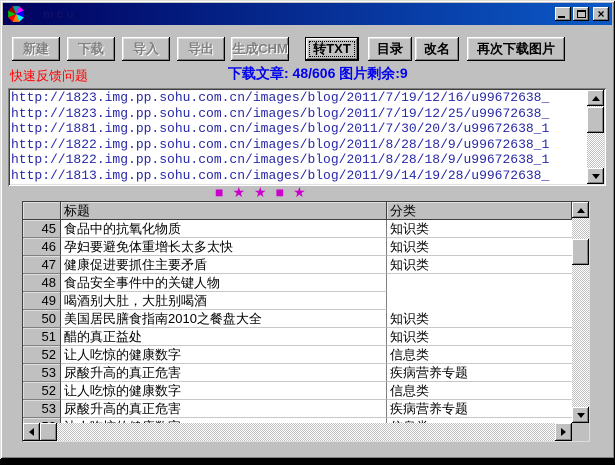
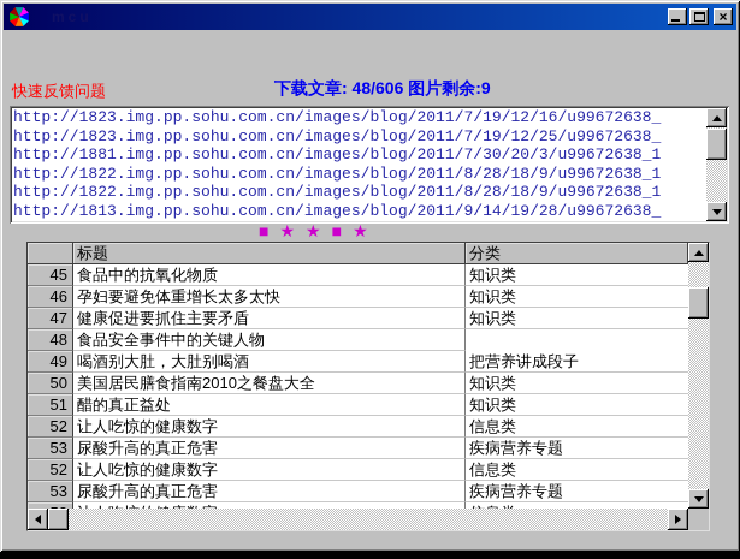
  ×
- 新建
- 下载
- 导入
- 导出
- 生成CHM
- 转TXT
- 目录
- 改名
- 再次下载图片
  快速反馈问题
  下载文章: 48/606 图片剩余:9
  http://1823.img.pp.sohu.com.cn/images/blog/2011/7/19/12/16/u99672638_
  http://1823.img.pp.sohu.com.cn/images/blog/2011/7/19/12/25/u99672638_
  http://1881.img.pp.sohu.com.cn/images/blog/2011/7/30/20/3/u99672638_1
  http://1822.img.pp.sohu.com.cn/images/blog/2011/8/28/18/9/u99672638_1
  http://1822.img.pp.sohu.com.cn/images/blog/2011/8/28/18/9/u99672638_1
  http://1813.img.pp.sohu.com.cn/images/blog/2011/9/14/19/28/u99672638_
  ■ ★ ★ ■ ★
  标题
  分类
  45
  食品中的抗氧化物质
  知识类
  46
  孕妇要避免体重增长太多太快
  知识类
  47
  健康促进要抓住主要矛盾
  知识类
  48
  食品安全事件中的关键人物
  49
  喝酒别大肚，大肚别喝酒
+ 把营养讲成段子
  50
  美国居民膳食指南2010之餐盘大全
  知识类
  51
  醋的真正益处
  知识类
  52
  让人吃惊的健康数字
  信息类
  53
  尿酸升高的真正危害
  疾病营养专题
  52
  让人吃惊的健康数字
  信息类
  53
  尿酸升高的真正危害
  疾病营养专题
